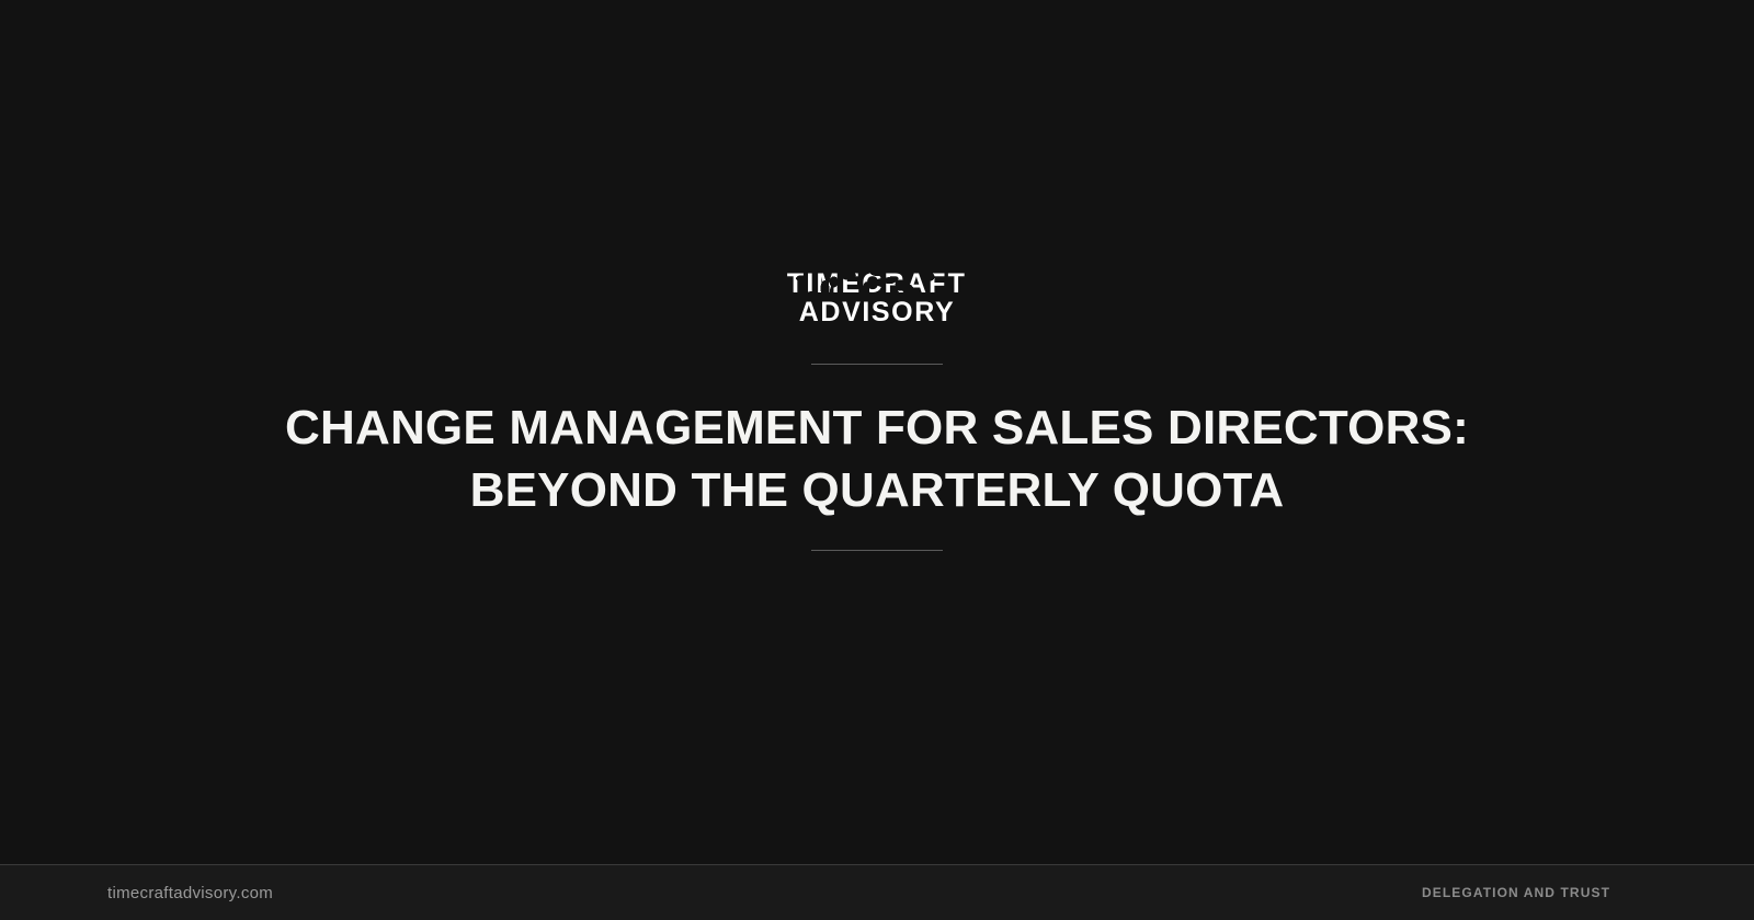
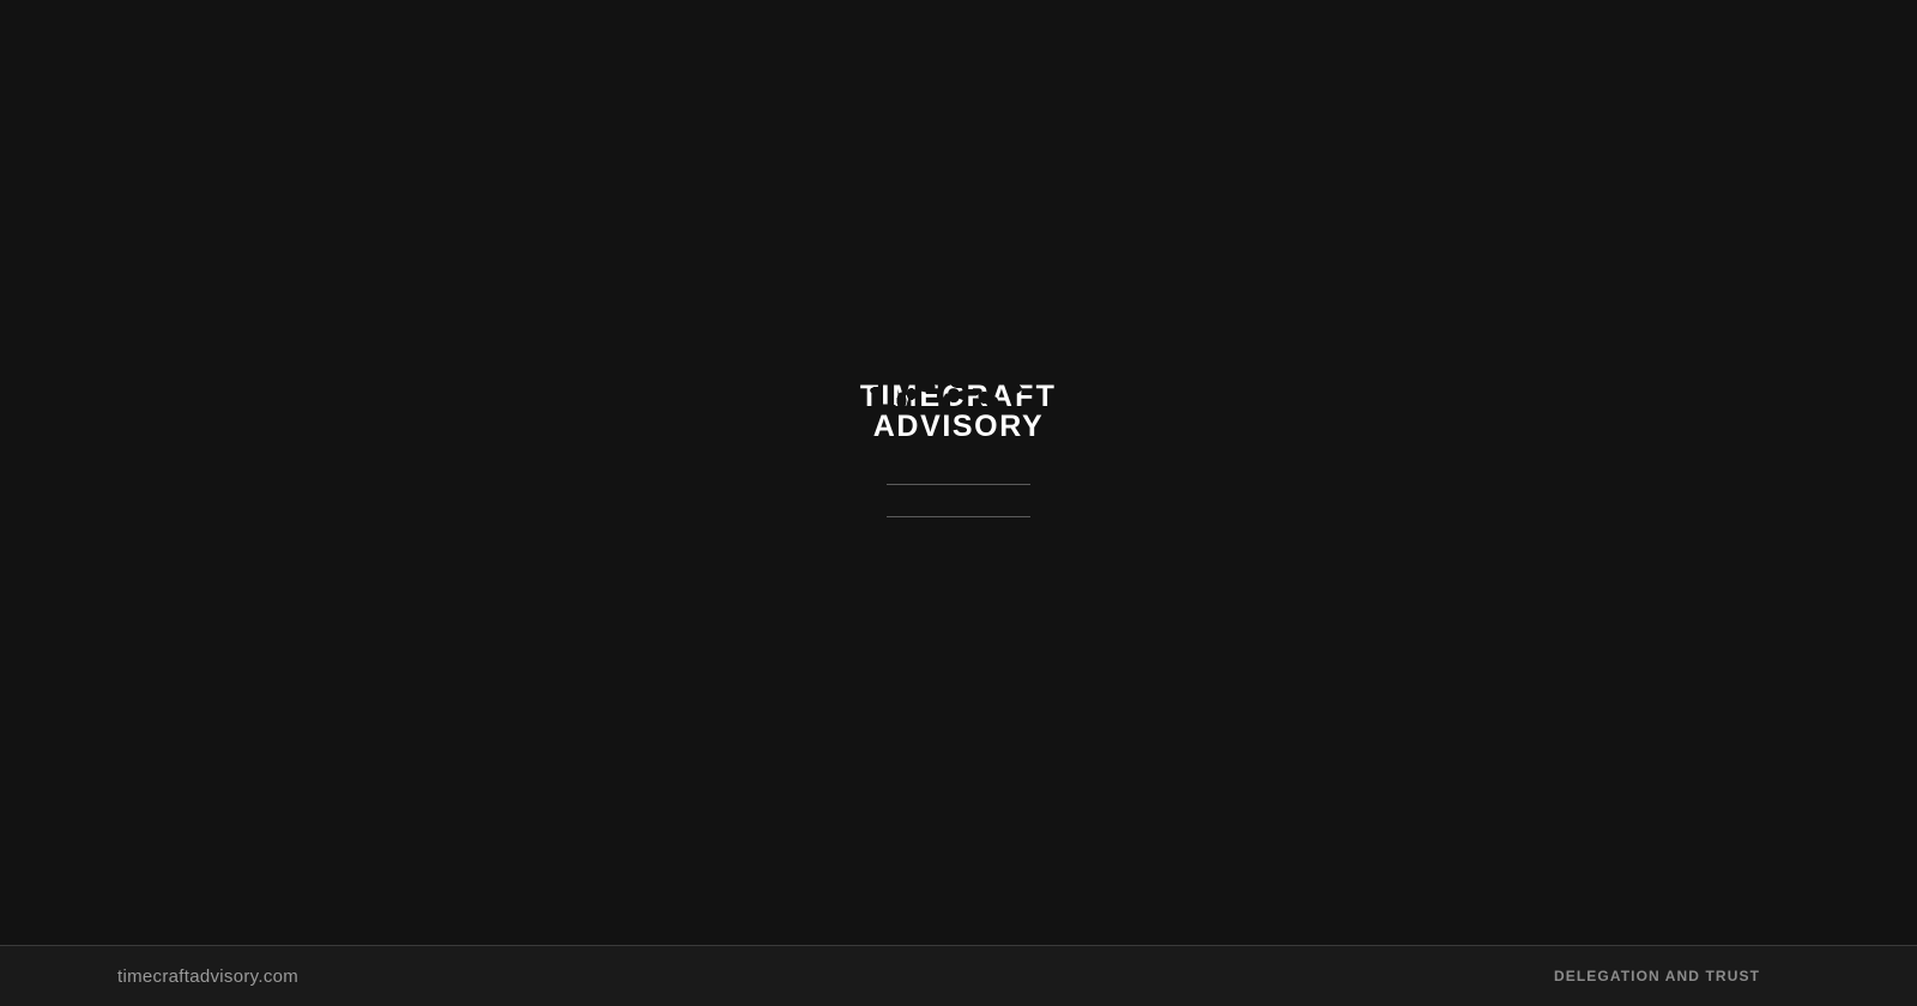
  TIMECRAFT
  ADVISORY
- CHANGE MANAGEMENT FOR SALES DIRECTORS: BEYOND THE QUARTERLY QUOTA
  timecraftadvisory.com
  DELEGATION AND TRUST
